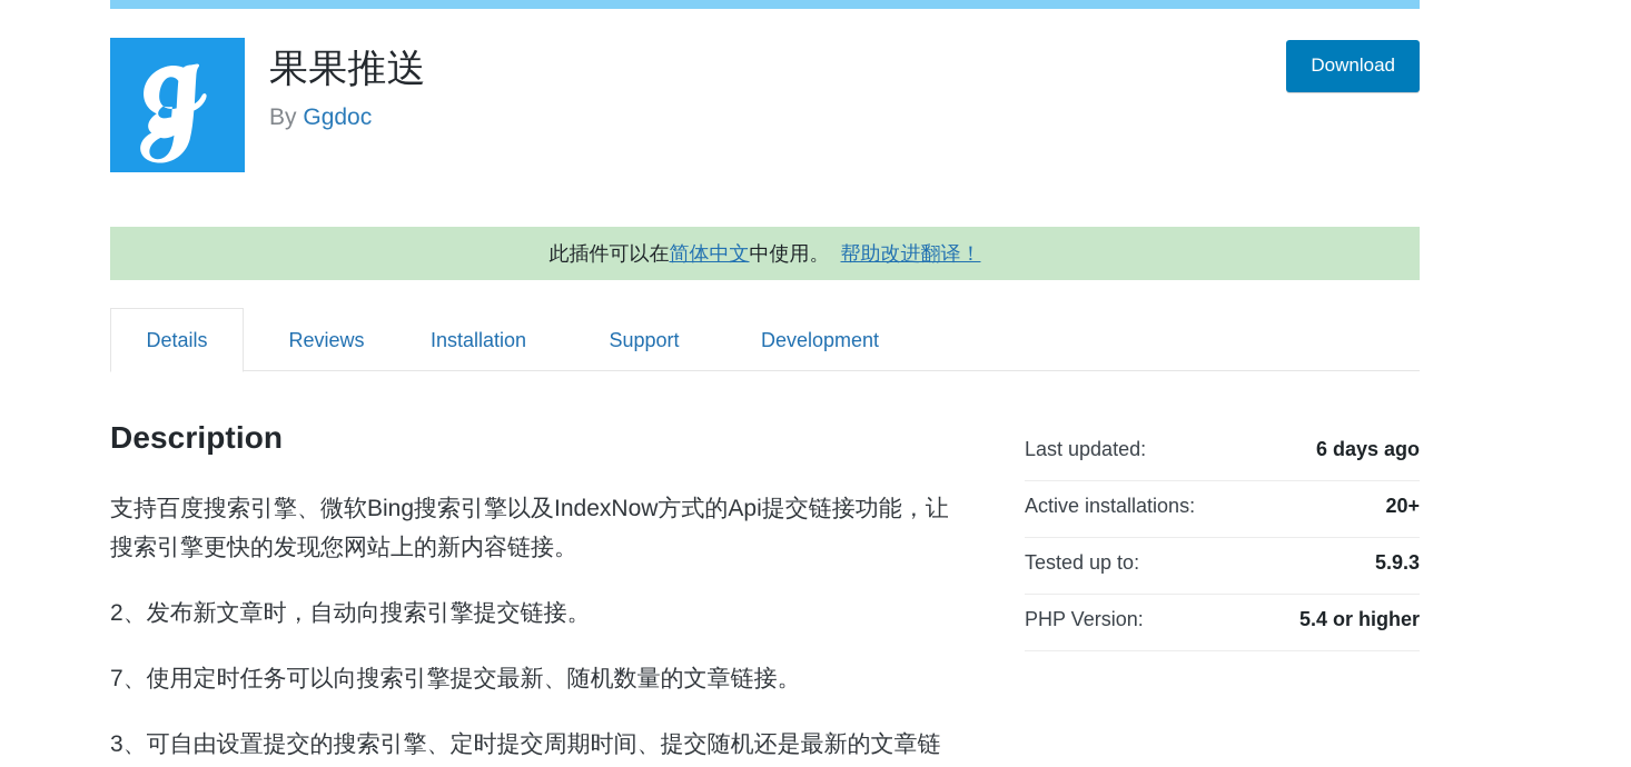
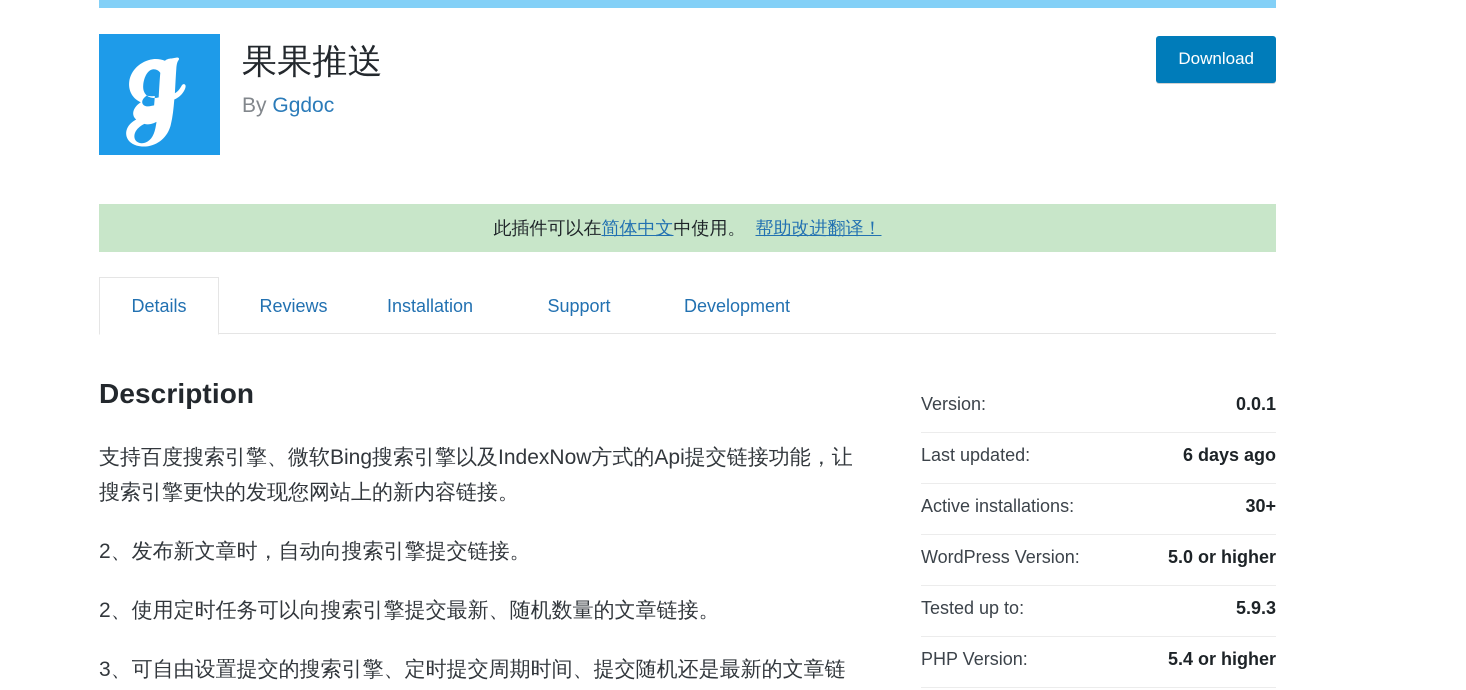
  果果推送
  By Ggdoc
  Download
  此插件可以在
  简体中文
  中使用。
  帮助改进翻译！
  Details
  Reviews
  Installation
  Support
  Development
  Description
  支持百度搜索引擎、微软Bing搜索引擎以及IndexNow方式的Api提交链接功能，让搜索引擎更快的发现您网站上的新内容链接。
  2、发布新文章时，自动向搜索引擎提交链接。
- 7、使用定时任务可以向搜索引擎提交最新、随机数量的文章链接。
+ 2、使用定时任务可以向搜索引擎提交最新、随机数量的文章链接。
  3、可自由设置提交的搜索引擎、定时提交周期时间、提交随机还是最新的文章链
+ Version:
+ 0.0.1
  Last updated:
  6 days ago
  Active installations:
- 20+
+ 30+
+ WordPress Version:
+ 5.0 or higher
  Tested up to:
  5.9.3
  PHP Version:
  5.4 or higher
